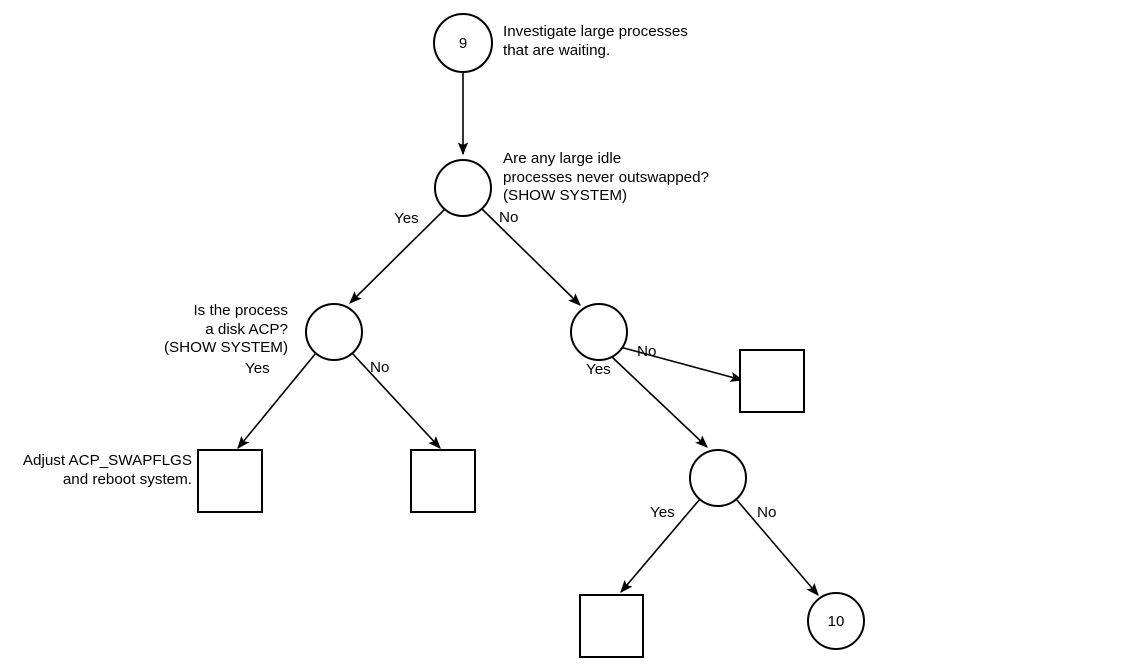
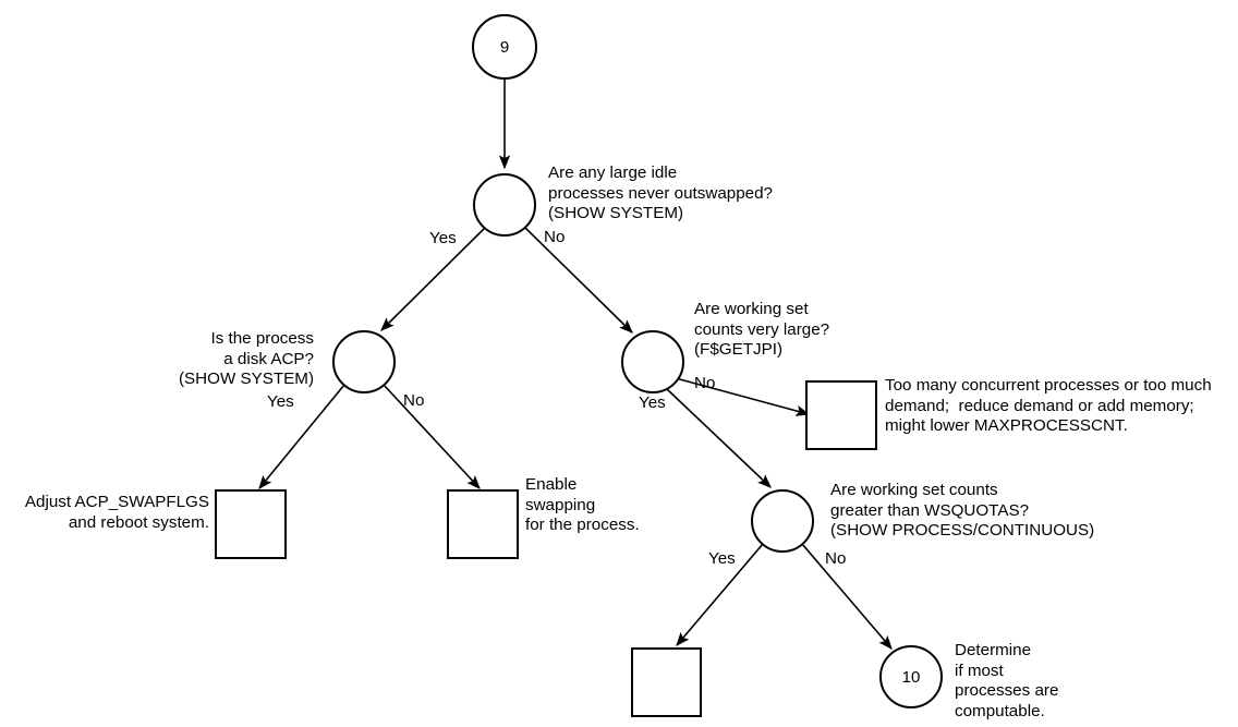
  9
  10
- Investigate large processes
- that are waiting.
  Are any large idle
  processes never outswapped?
  (SHOW SYSTEM)
  Is the process
  a disk ACP?
  (SHOW SYSTEM)
+ Are working set
+ counts very large?
+ (F$GETJPI)
+ Are working set counts
+ greater than WSQUOTAS?
+ (SHOW PROCESS/CONTINUOUS)
  Adjust ACP_SWAPFLGS
  and reboot system.
+ Enable
+ swapping
+ for the process.
+ Too many concurrent processes or too much
+ demand; reduce demand or add memory;
+ might lower MAXPROCESSCNT.
+ Determine
+ if most
+ processes are
+ computable.
  Yes
  No
  Yes
  No
  Yes
  No
  Yes
  No
